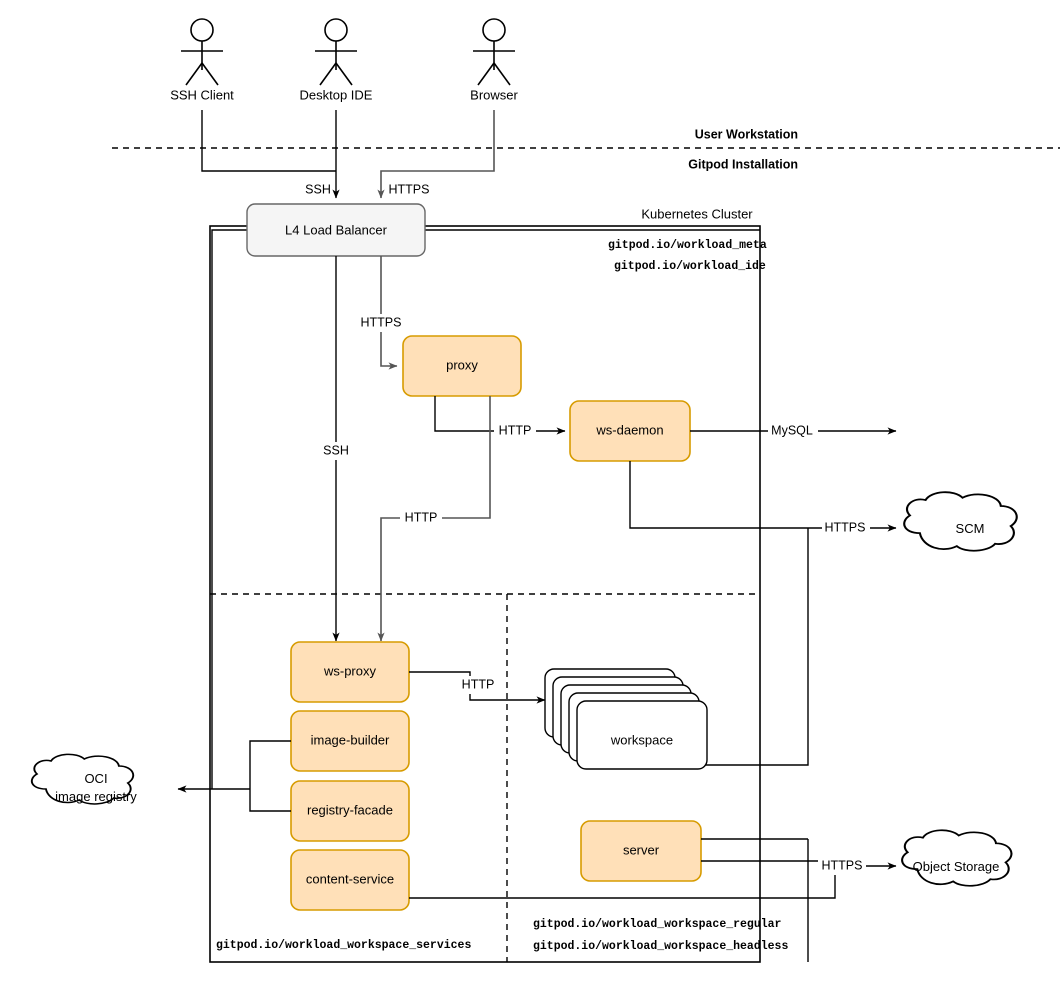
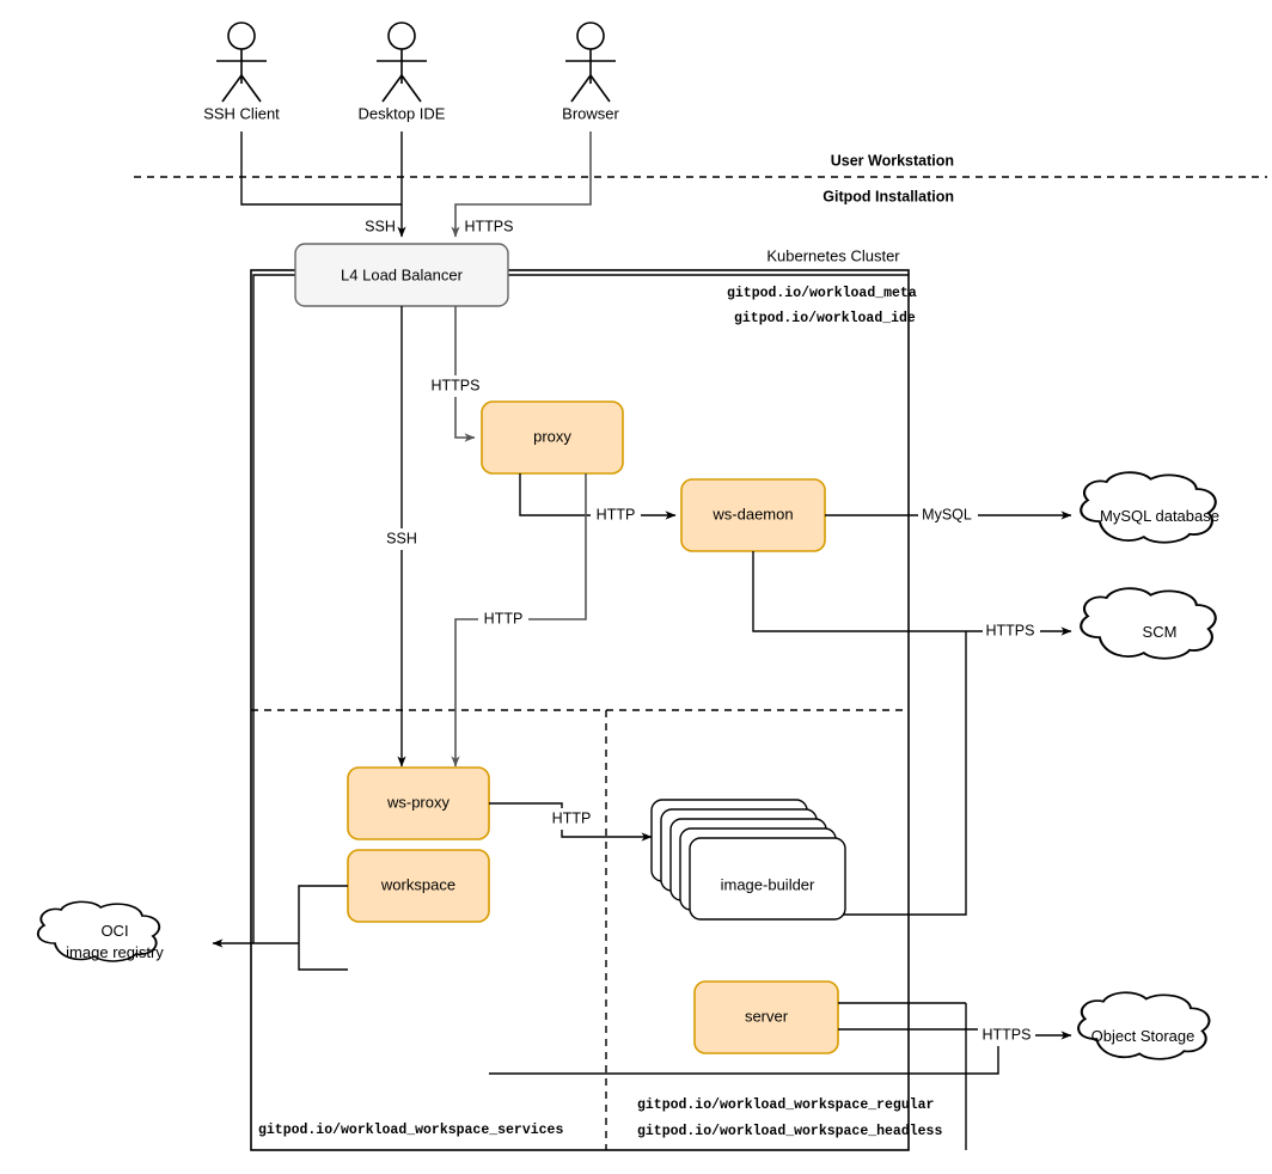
  Kubernetes Cluster
  gitpod.io/workload_meta
  gitpod.io/workload_ide
  gitpod.io/workload_workspace_services
  gitpod.io/workload_workspace_regular
  gitpod.io/workload_workspace_headless
  User Workstation
  Gitpod Installation
  SSH Client
  Desktop IDE
  Browser
  SSH
  HTTPS
  L4 Load Balancer
  SSH
  HTTPS
  proxy
  HTTP
  HTTP
  ws-daemon
  MySQL
  HTTPS
  ws-proxy
  HTTP
- image-builder
+ workspace
- registry-facade
- content-service
- workspace
+ image-builder
  server
  HTTPS
+ MySQL database
  SCM
  Object Storage
  OCI
  image registry
